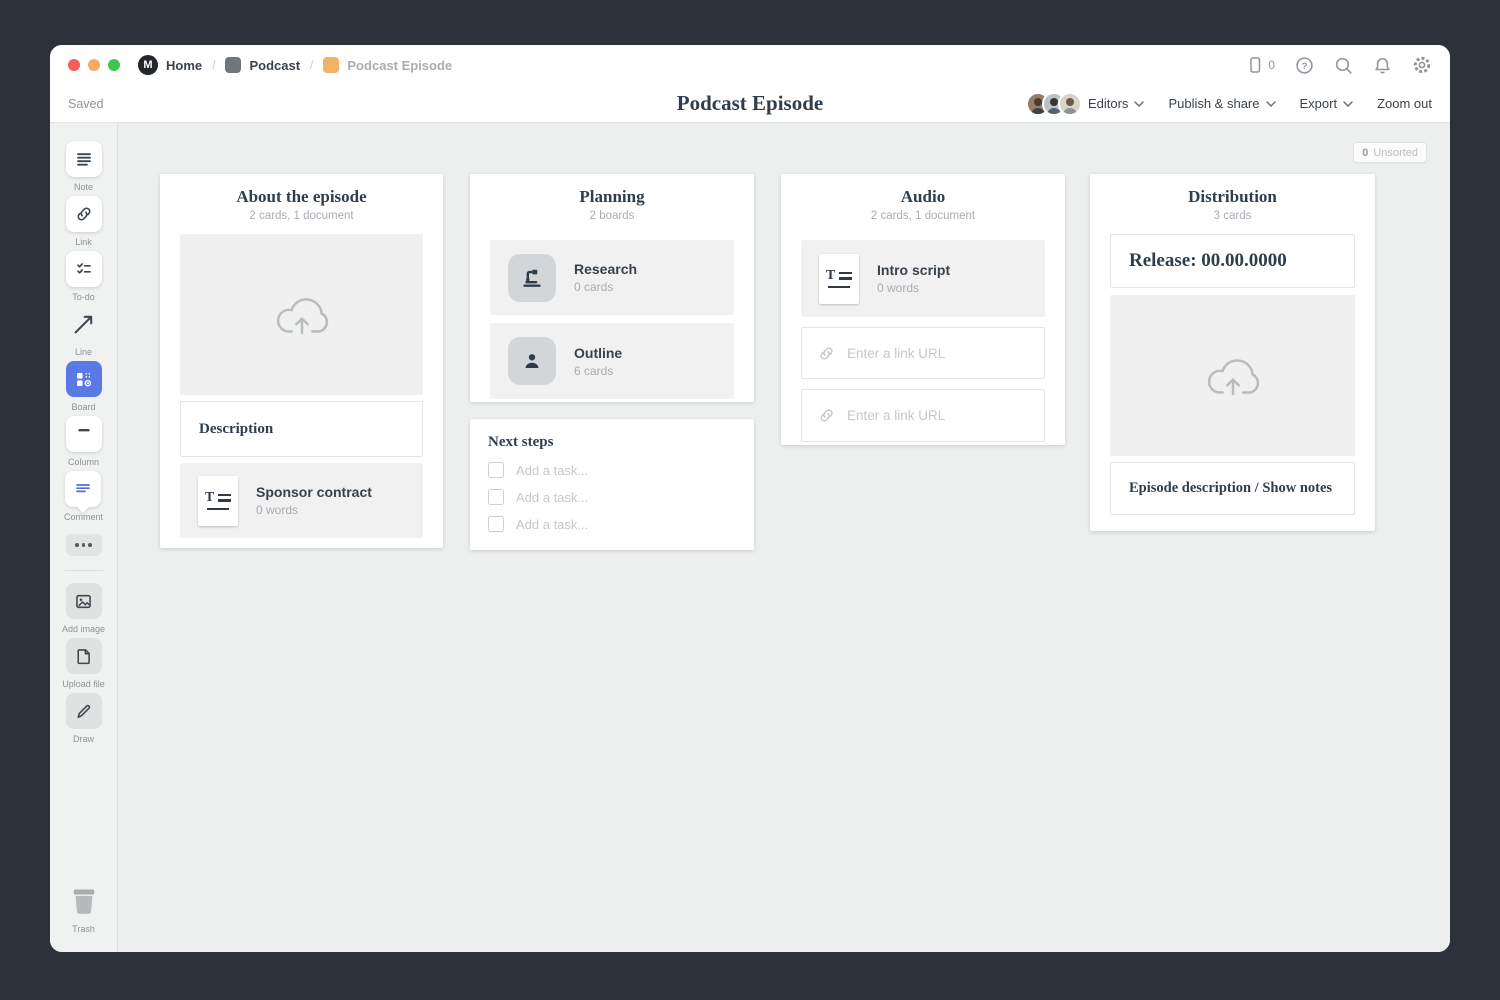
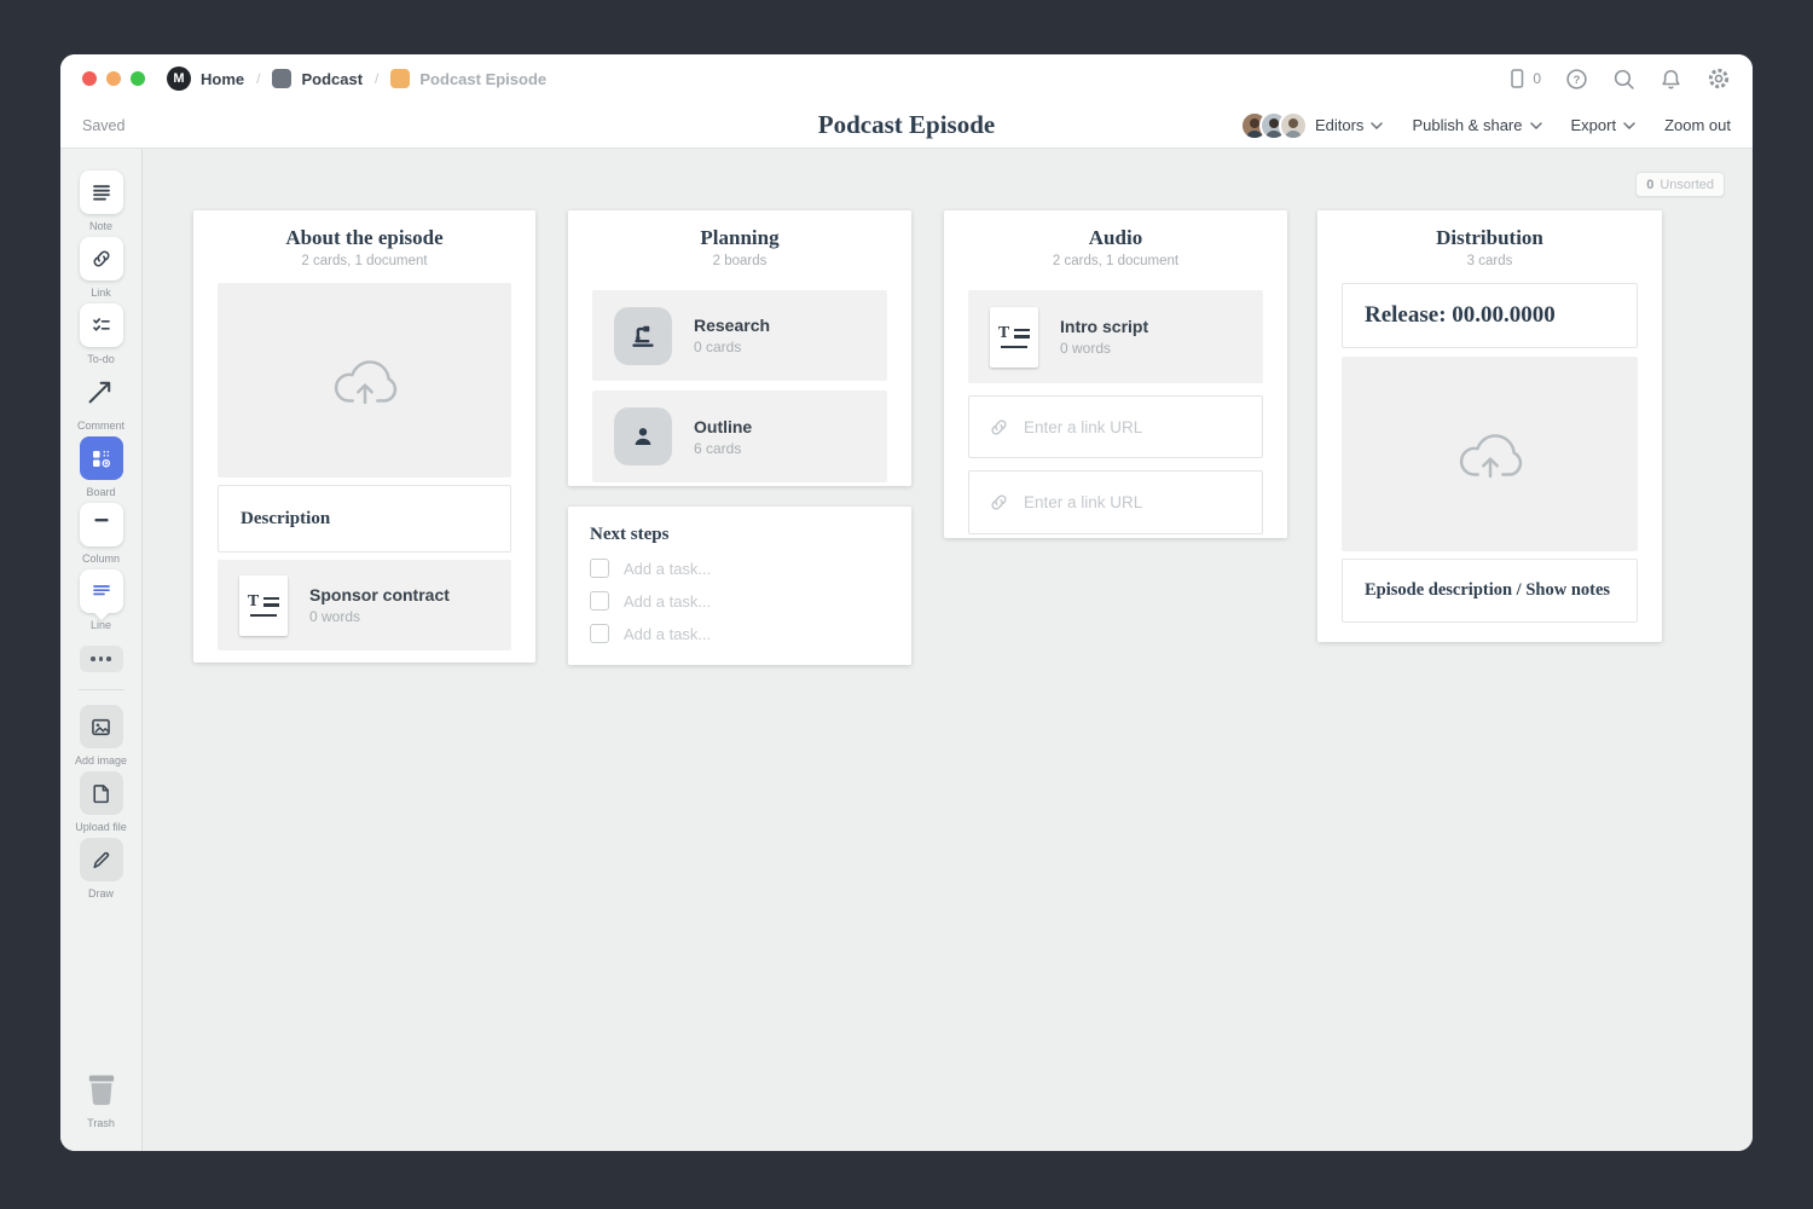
  M
  Home
  /
  Podcast
  /
  Podcast Episode
  0
  ?
  Saved
  Podcast Episode
  Editors
  Publish & share
  Export
  Zoom out
  Note
  Link
  To-do
- Line
+ Comment
  Board
  Column
- Comment
+ Line
  Add image
  Upload file
  Draw
  Trash
  0
  Unsorted
  About the episode
  2 cards, 1 document
  Description
  T
  Sponsor contract
  0 words
  Planning
  2 boards
  Research
  0 cards
  Outline
  6 cards
  Next steps
  Add a task...
  Add a task...
  Add a task...
  Audio
  2 cards, 1 document
  T
  Intro script
  0 words
  Enter a link URL
  Enter a link URL
  Distribution
  3 cards
  Release: 00.00.0000
  Episode description / Show notes
